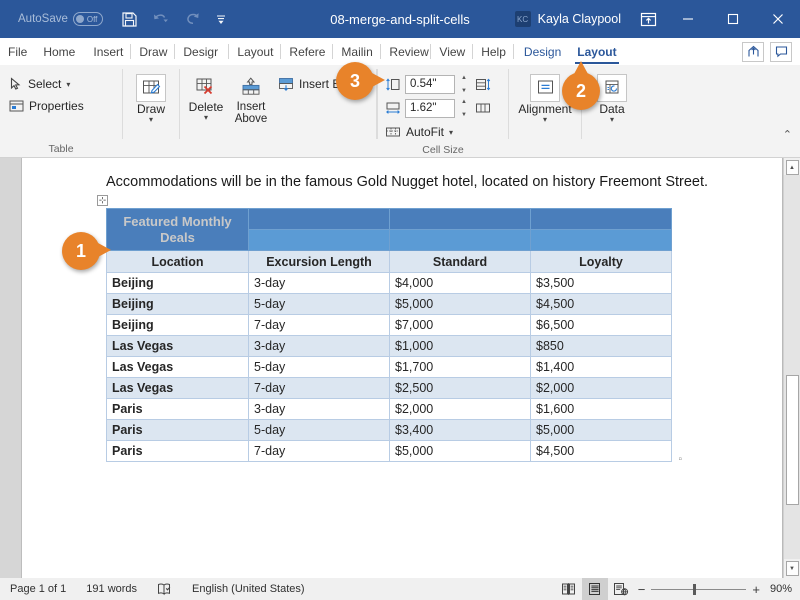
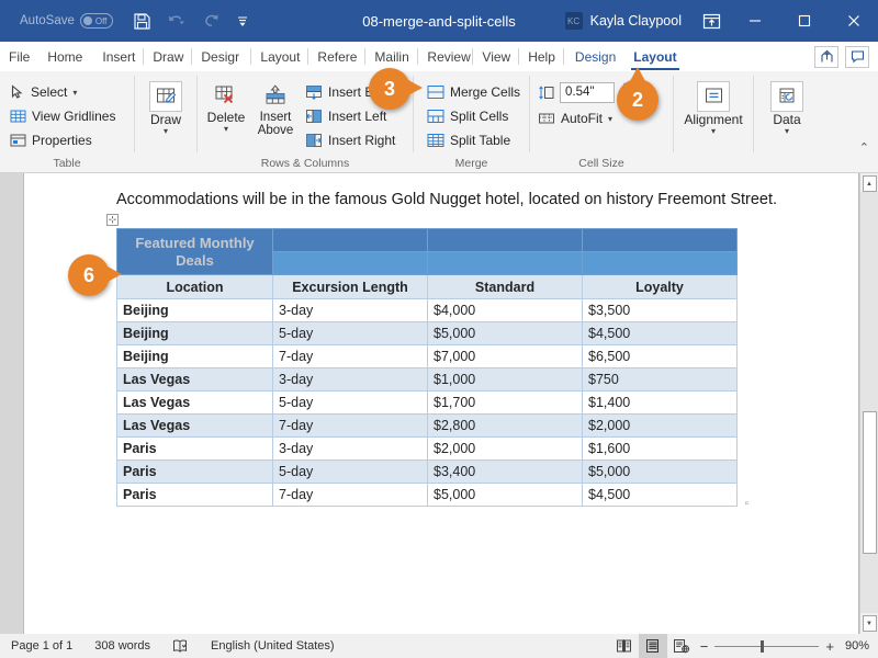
  AutoSave
  Off
  08-merge-and-split-cells
  KC
  Kayla Claypool
  File
  Home
  Insert
  Draw
  Desigr
  Layout
  Refere
  Mailin
  Review
  View
  Help
  Design
  Layout
  Select
  ▾
+ View Gridlines
  Properties
  Table
  Draw
  ▾
  Delete
  ▾
  Insert Above
+ Insert Left
+ Insert Right
+ Rows & Columns
+ Merge Cells
+ Split Cells
+ Split Table
+ Merge
  0.54"
- 1.62"
  AutoFit
  ▾
  Cell Size
  Alignment
  ▾
  Data
  ▾
  ⌃
  Accommodations will be in the famous Gold Nugget hotel, located on history Freemont Street.
  ⊹
  Featured Monthly Deals
  Location	Excursion Length	Standard	Loyalty
  Beijing	3-day	$4,000	$3,500
  Beijing	5-day	$5,000	$4,500
  Beijing	7-day	$7,000	$6,500
- Las Vegas	3-day	$1,000	$850
+ Las Vegas	3-day	$1,000	$750
  Las Vegas	5-day	$1,700	$1,400
- Las Vegas	7-day	$2,500	$2,000
+ Las Vegas	7-day	$2,800	$2,000
  Paris	3-day	$2,000	$1,600
  Paris	5-day	$3,400	$5,000
  Paris	7-day	$5,000	$4,500
  ▫
  Page 1 of 1
- 191 words
+ 308 words
  English (United States)
  −
  +
  90%
- 1
+ 6
  3
  2
